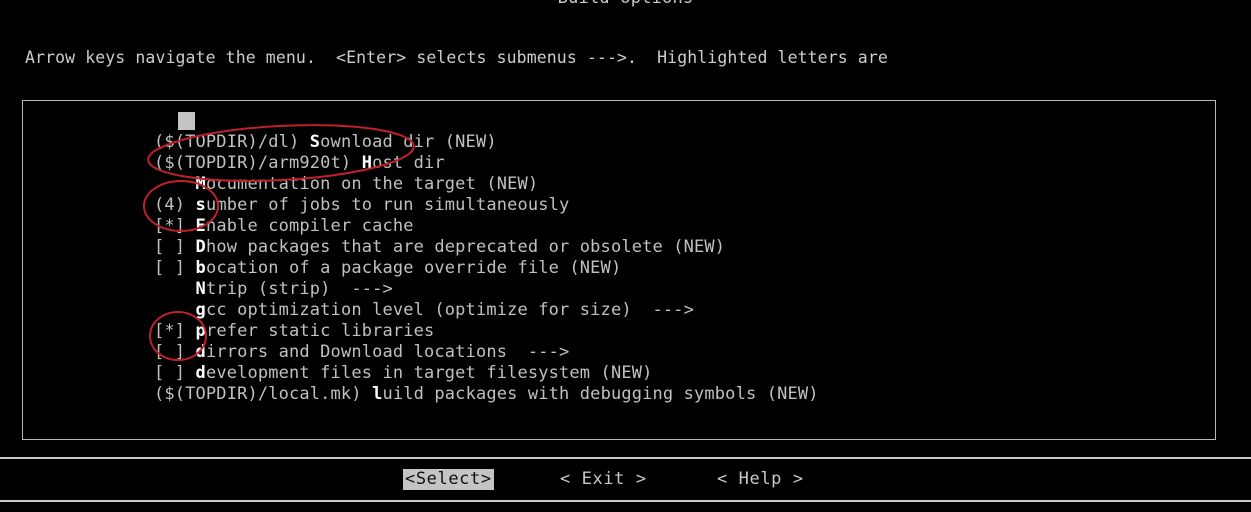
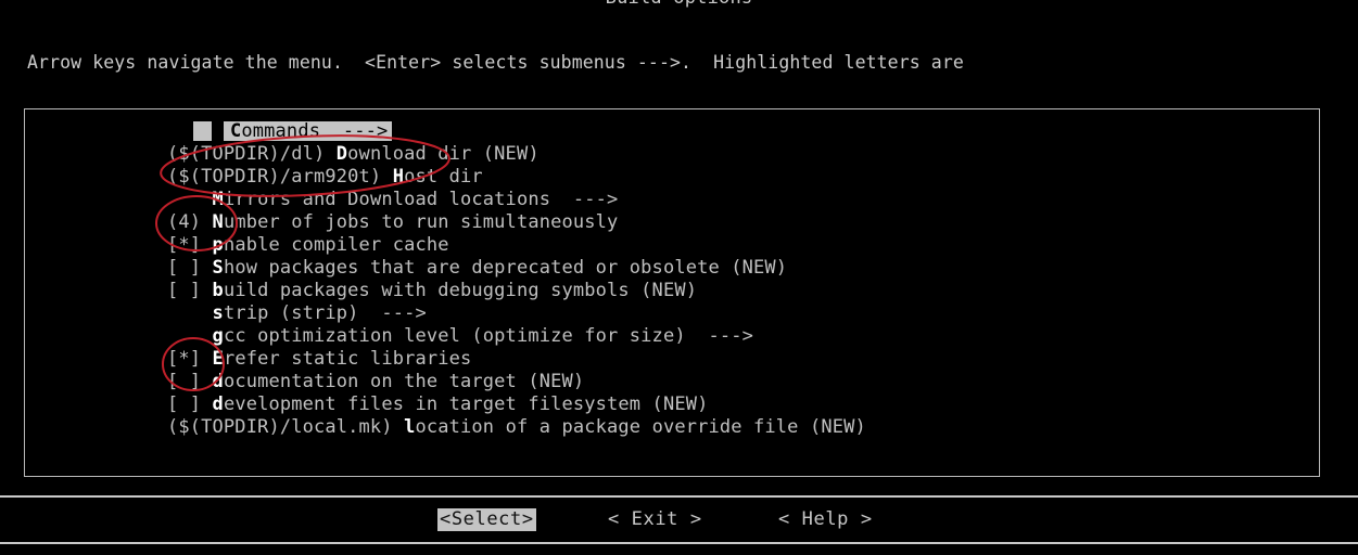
  Arrow keys navigate the menu. <Enter> selects submenus --->. Highlighted letters are
+ Commands --->
- ($(TOPDIR)/dl) Sownload dir (NEW)
+ ($(TOPDIR)/dl) Download dir (NEW)
  ($(TOPDIR)/arm920t) Hot dir
- ocumentation on the target (NEW)
+ irrors and Download locations --->
- (4) sumber of jobs to run simultaneously
+ (4) Number of jobs to run simultaneously
- *] Enable compiler cache
+ *] pnable compiler cache
- [ ] Dhow packages that are deprecated or obsolete (NEW)
+ [ ] Show packages that are deprecated or obsolete (NEW)
- [ ] bocation of a package override file (NEW)
+ [ ] build packages with debugging symbols (NEW)
- Ntrip (strip) --->
+ strip (strip) --->
  gcc optimization level (optimize for size) --->
- [*] prefer static libraries
+ [*] Erefer static libraries
- [ ] dirrors and Download locations --->
+ [ ] documentation on the target (NEW)
  [ ] development files in target filesystem (NEW)
- ($(TOPDIR)/local.mk) luild packages with debugging symbols (NEW)
+ ($(TOPDIR)/local.mk) location of a package override file (NEW)
  <Select>
  < Exit >
  < Help >
